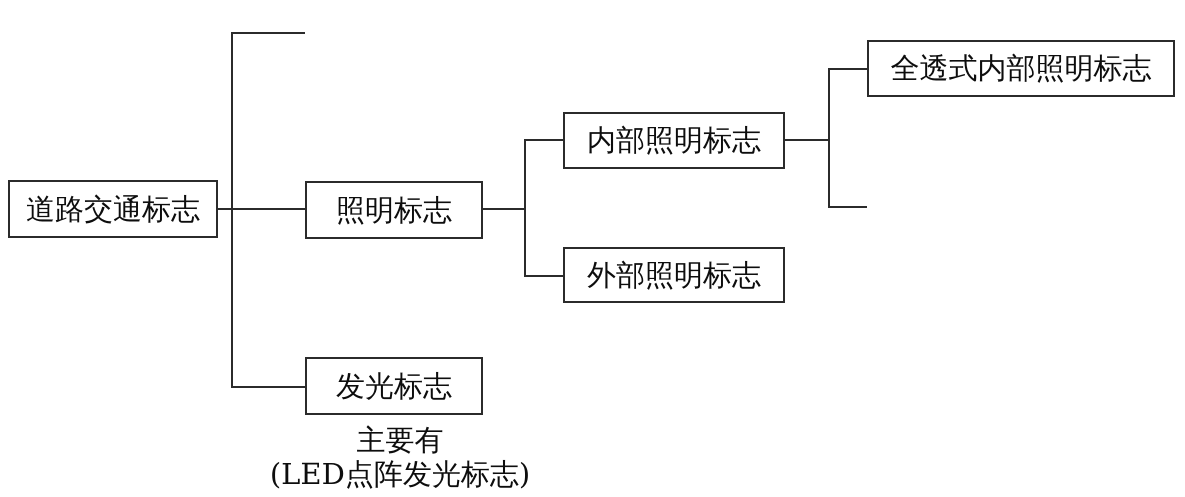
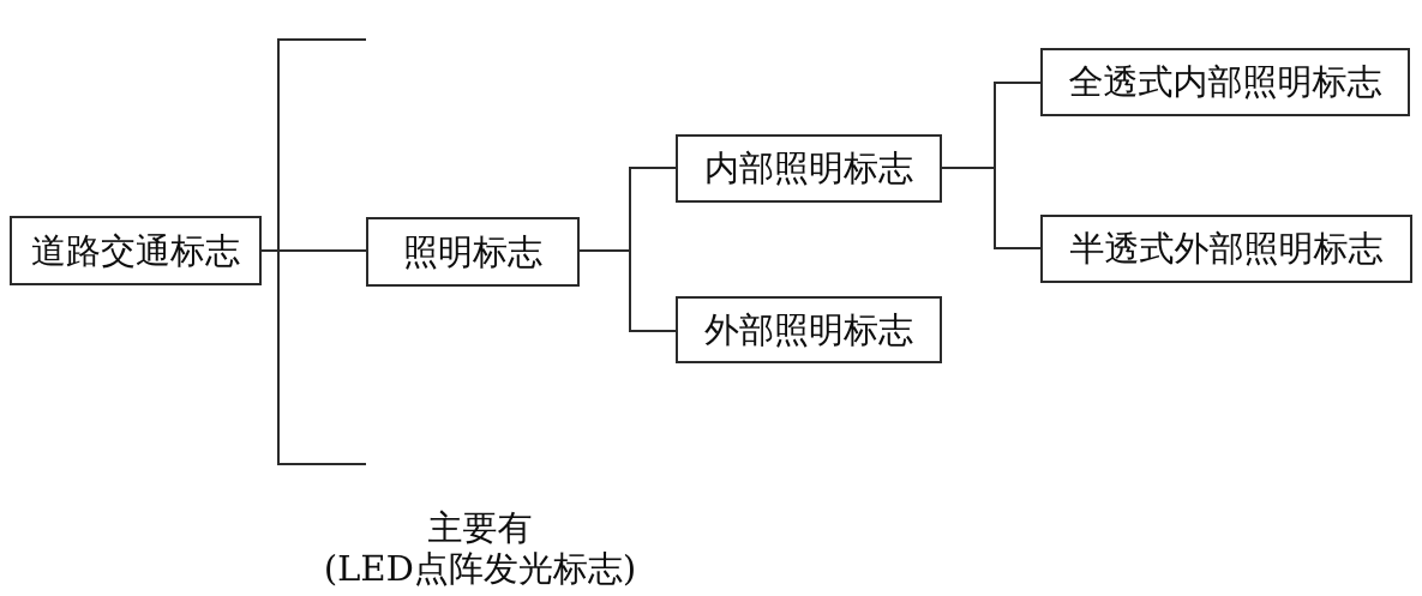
  道路交通标志
  照明标志
- 发光标志
  内部照明标志
  外部照明标志
  全透式内部照明标志
+ 半透式外部照明标志
  主要有
  (LED点阵发光标志)
